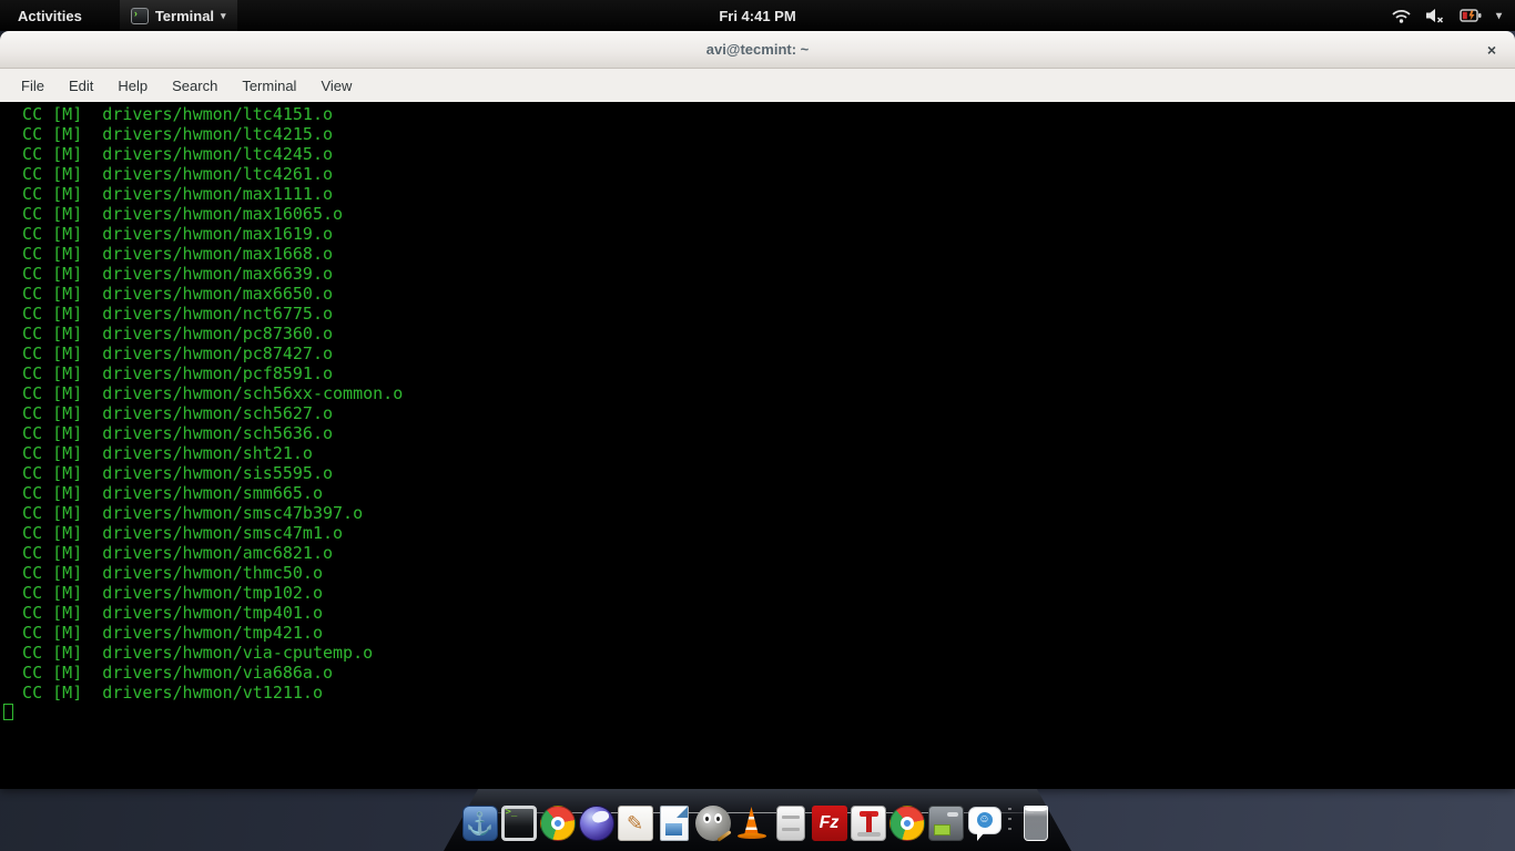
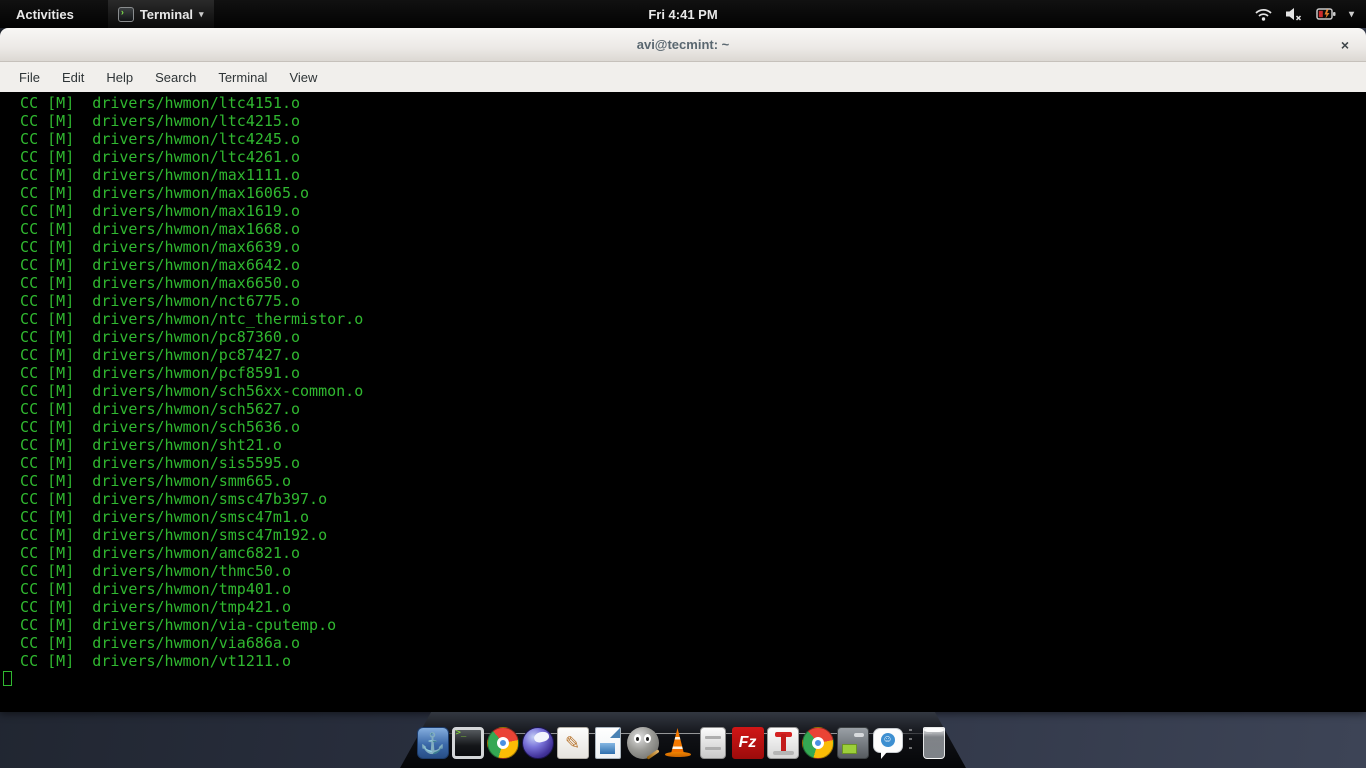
  Activities
  ›
  Terminal
  ▾
  Fri 4:41 PM
  ▾
  avi@tecmint: ~
  ×
  File
  Edit
  Help
  Search
  Terminal
  View
  CC [M] drivers/hwmon/ltc4151.o
  CC [M] drivers/hwmon/ltc4215.o
  CC [M] drivers/hwmon/ltc4245.o
  CC [M] drivers/hwmon/ltc4261.o
  CC [M] drivers/hwmon/max1111.o
  CC [M] drivers/hwmon/max16065.o
  CC [M] drivers/hwmon/max1619.o
  CC [M] drivers/hwmon/max1668.o
  CC [M] drivers/hwmon/max6639.o
+ CC [M] drivers/hwmon/max6642.o
  CC [M] drivers/hwmon/max6650.o
  CC [M] drivers/hwmon/nct6775.o
+ CC [M] drivers/hwmon/ntc_thermistor.o
  CC [M] drivers/hwmon/pc87360.o
  CC [M] drivers/hwmon/pc87427.o
  CC [M] drivers/hwmon/pcf8591.o
  CC [M] drivers/hwmon/sch56xx-common.o
  CC [M] drivers/hwmon/sch5627.o
  CC [M] drivers/hwmon/sch5636.o
  CC [M] drivers/hwmon/sht21.o
  CC [M] drivers/hwmon/sis5595.o
  CC [M] drivers/hwmon/smm665.o
  CC [M] drivers/hwmon/smsc47b397.o
  CC [M] drivers/hwmon/smsc47m1.o
+ CC [M] drivers/hwmon/smsc47m192.o
  CC [M] drivers/hwmon/amc6821.o
  CC [M] drivers/hwmon/thmc50.o
- CC [M] drivers/hwmon/tmp102.o
  CC [M] drivers/hwmon/tmp401.o
  CC [M] drivers/hwmon/tmp421.o
  CC [M] drivers/hwmon/via-cputemp.o
  CC [M] drivers/hwmon/via686a.o
  CC [M] drivers/hwmon/vt1211.o
  ⚓
  >_
  ✎
  Fz
  ☺
